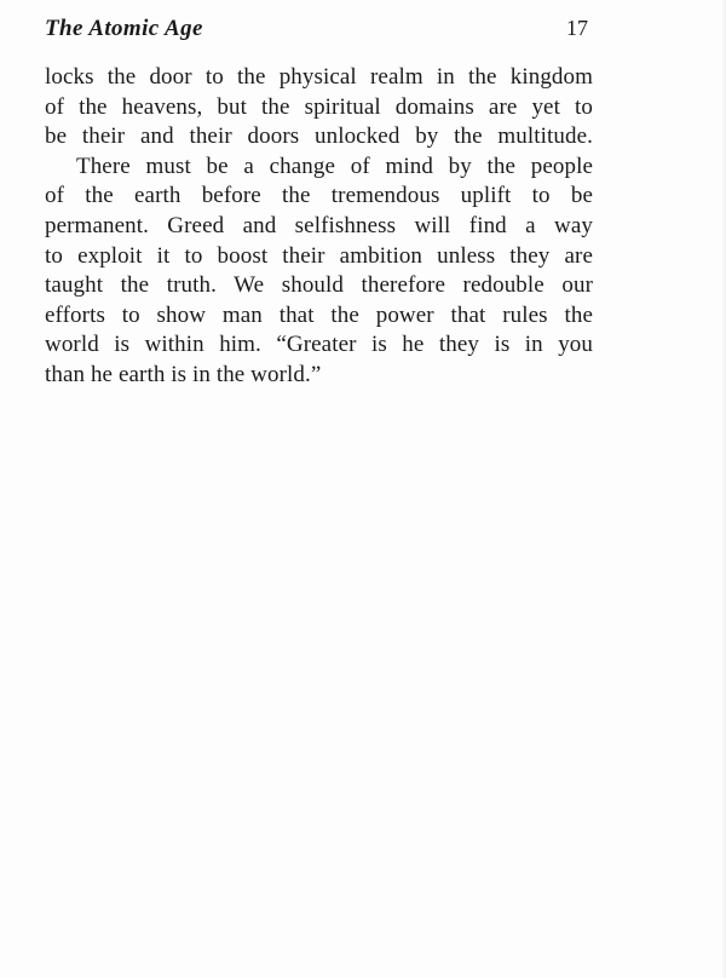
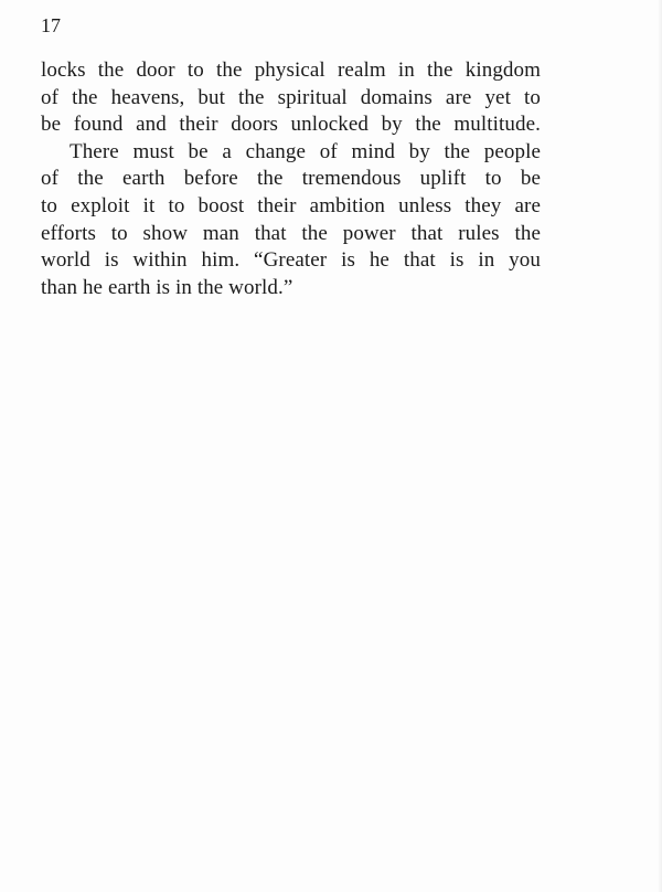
- The Atomic Age
  17
  locks the door to the physical realm in the kingdom
  of the heavens, but the spiritual domains are yet to
- be their and their doors unlocked by the multitude.
+ be found and their doors unlocked by the multitude.
  There must be a change of mind by the people
  of the earth before the tremendous uplift to be
- permanent. Greed and selfishness will find a way
  to exploit it to boost their ambition unless they are
- taught the truth. We should therefore redouble our
  efforts to show man that the power that rules the
- world is within him. “Greater is he they is in you
+ world is within him. “Greater is he that is in you
  than he earth is in the world.”
